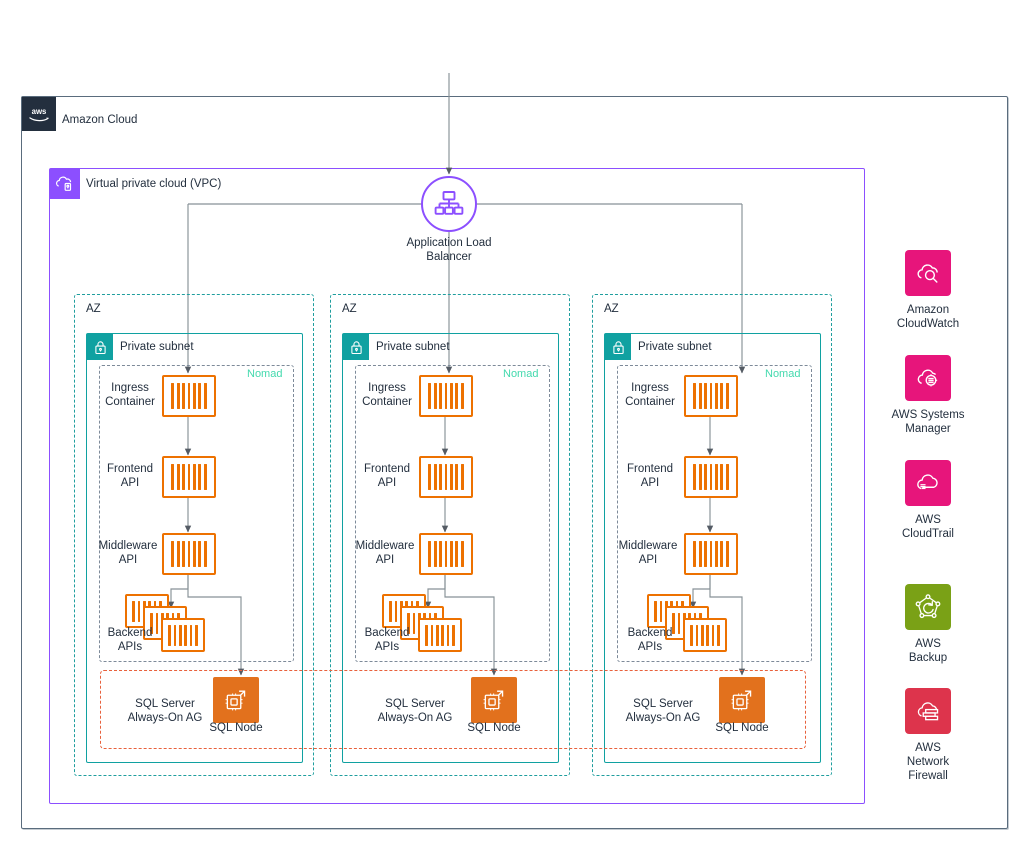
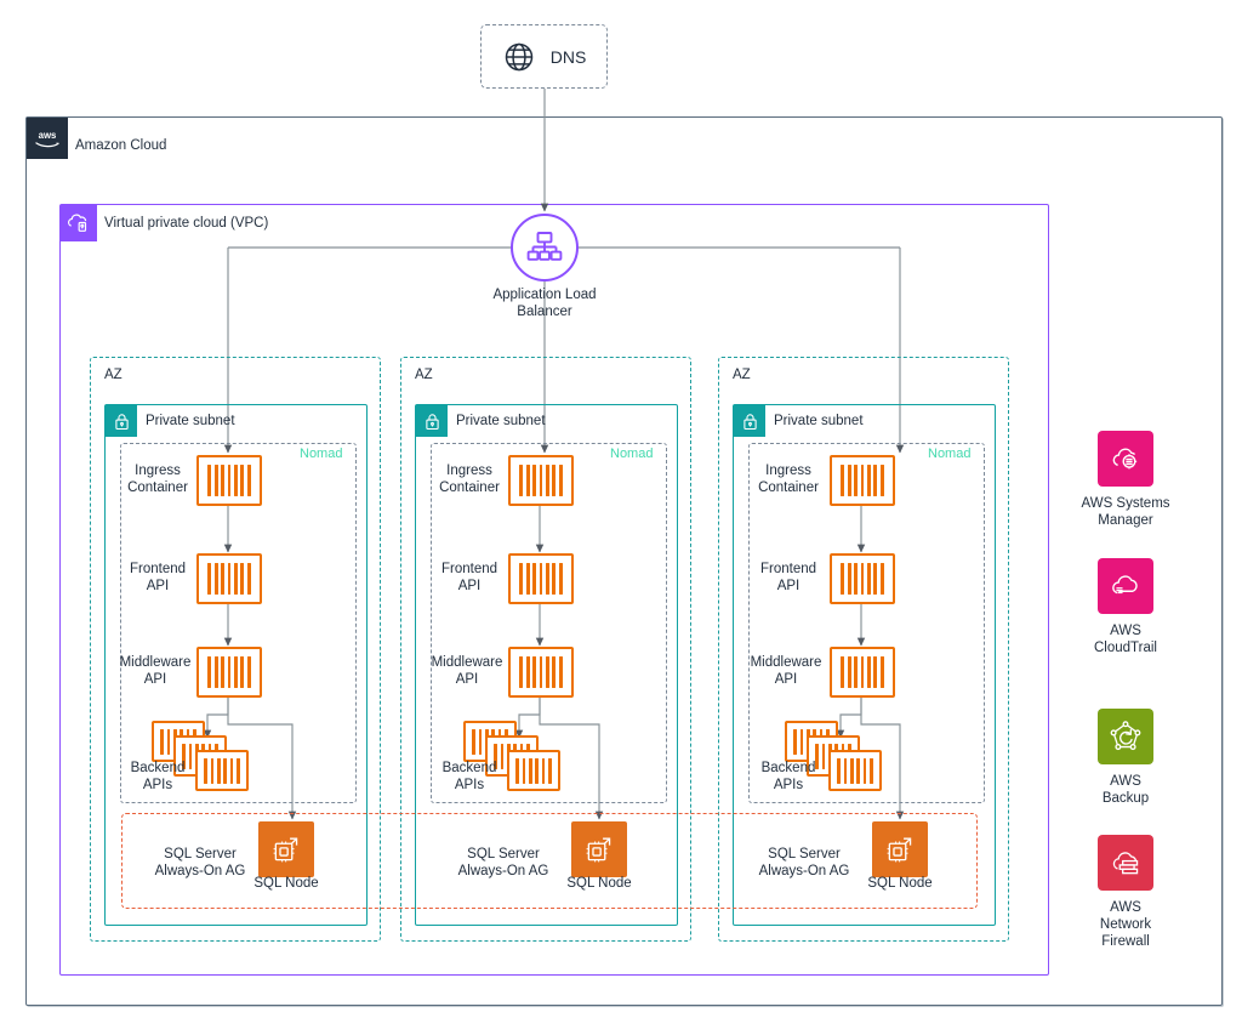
+ DNS
  aws
  Amazon Cloud
  Virtual private cloud (VPC)
  Application Load
  Balancer
  AZ
  Private subnet
  Nomad
  Ingress
  Container
  Frontend
  API
  Middleware
  API
  Backend
  APIs
  AZ
  Private subnet
  Nomad
  Ingress
  Container
  Frontend
  API
  Middleware
  API
  Backend
  APIs
  AZ
  Private subnet
  Nomad
  Ingress
  Container
  Frontend
  API
  Middleware
  API
  Backend
  APIs
  SQL Server
  Always-On AG
  SQL Node
  SQL Server
  Always-On AG
  SQL Node
  SQL Server
  Always-On AG
  SQL Node
- Amazon
- CloudWatch
  AWS Systems
  Manager
  AWS
  CloudTrail
  AWS
  Backup
  AWS
  Network
  Firewall
